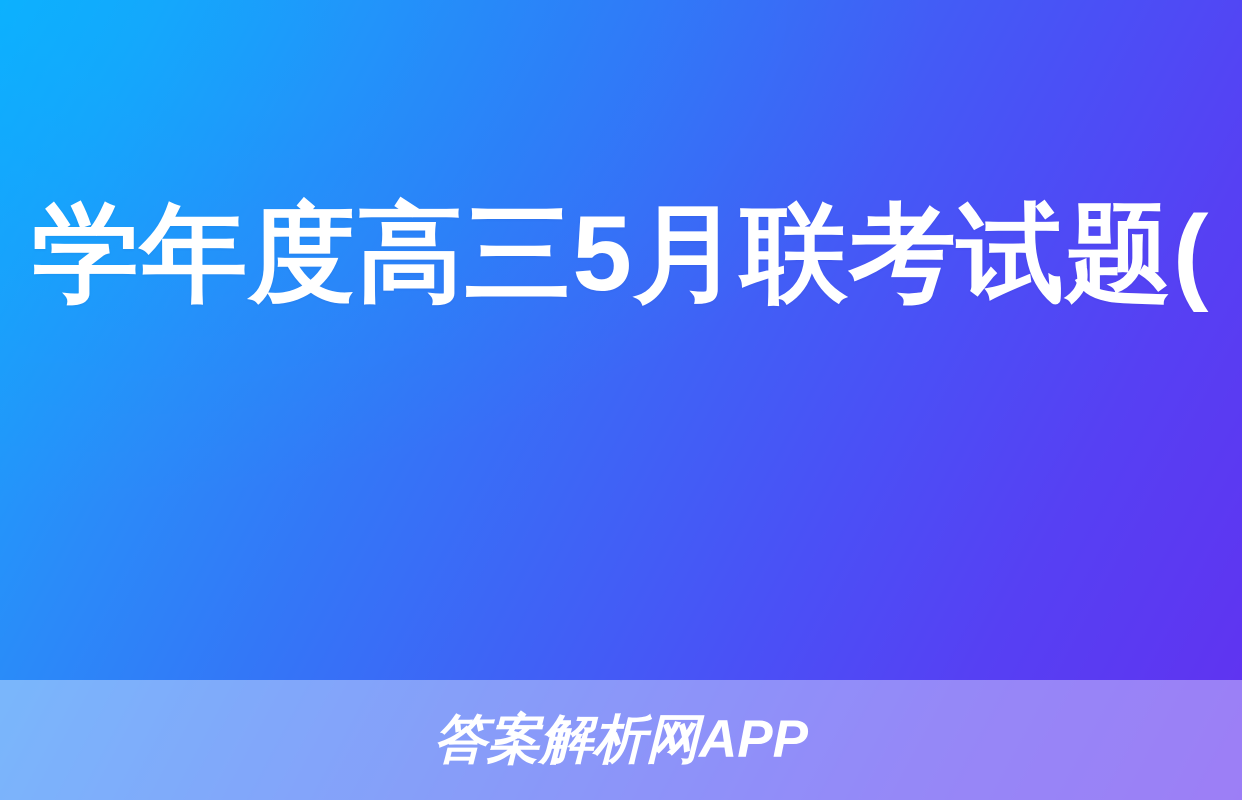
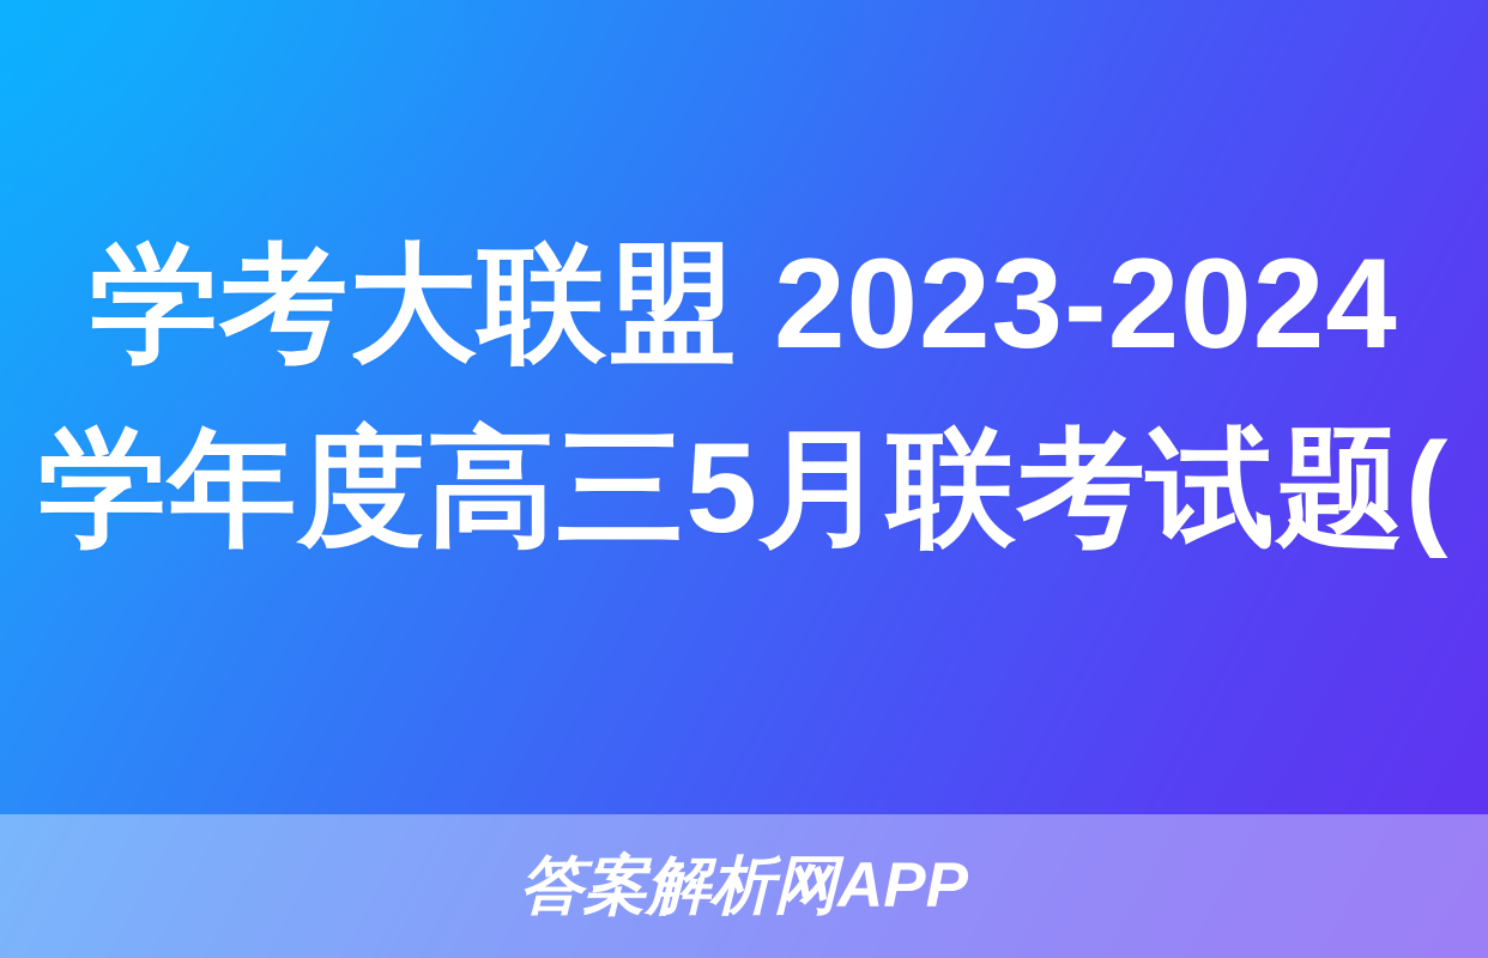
+ 学考大联盟 2023-2024
  学年度高三5月联考试题(
  答案解析网APP
